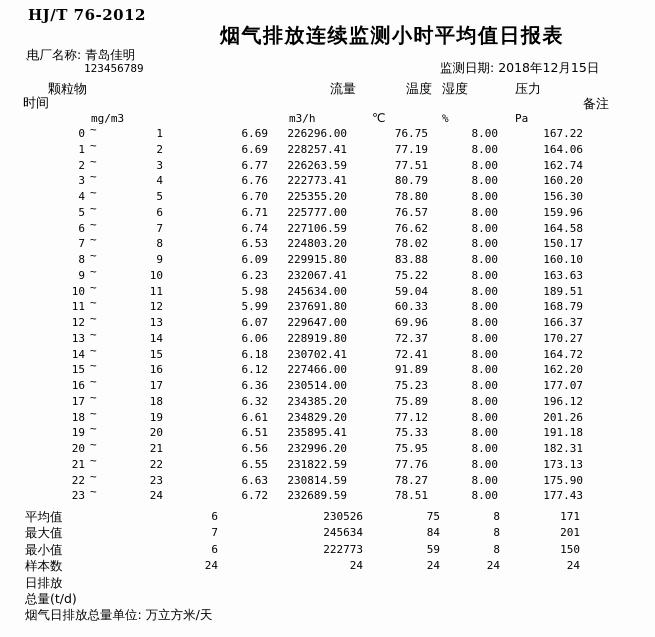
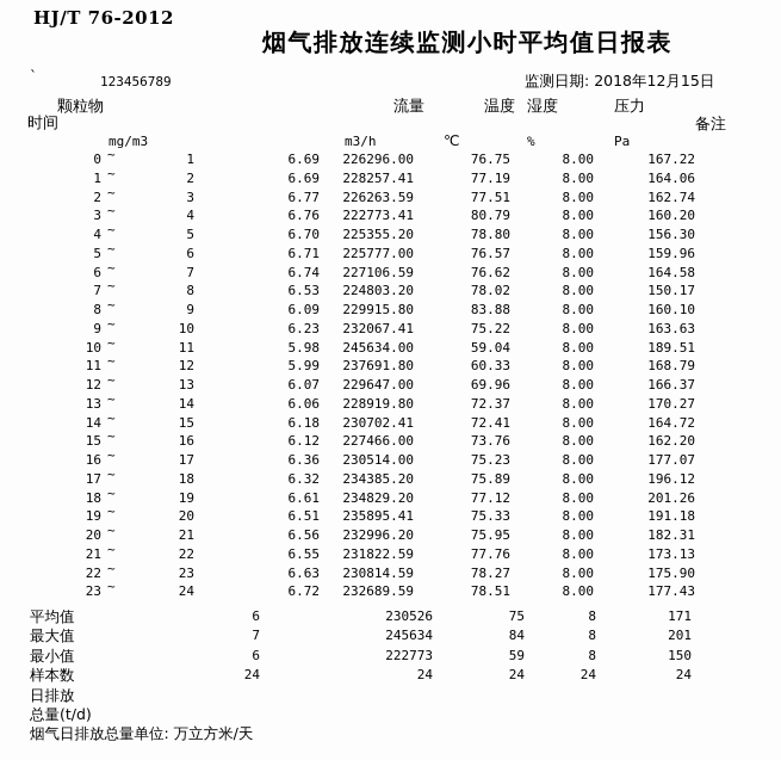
  HJ/T 76-2012
  烟气排放连续监测小时平均值日报表
- 电厂名称: 青岛佳明
  `
  123456789
  监测日期: 2018年12月15日
  颗粒物
  流量
  温度
  湿度
  压力
  时间
  备注
  mg/m3
  m3/h
  ℃
  %
  Pa
  0
  ~
  1
  6.69
  226296.00
  76.75
  8.00
  167.22
  1
  ~
  2
  6.69
  228257.41
  77.19
  8.00
  164.06
  2
  ~
  3
  6.77
  226263.59
  77.51
  8.00
  162.74
  3
  ~
  4
  6.76
  222773.41
  80.79
  8.00
  160.20
  4
  ~
  5
  6.70
  225355.20
  78.80
  8.00
  156.30
  5
  ~
  6
  6.71
  225777.00
  76.57
  8.00
  159.96
  6
  ~
  7
  6.74
  227106.59
  76.62
  8.00
  164.58
  7
  ~
  8
  6.53
  224803.20
  78.02
  8.00
  150.17
  8
  ~
  9
  6.09
  229915.80
  83.88
  8.00
  160.10
  9
  ~
  10
  6.23
  232067.41
  75.22
  8.00
  163.63
  10
  ~
  11
  5.98
  245634.00
  59.04
  8.00
  189.51
  11
  ~
  12
  5.99
  237691.80
  60.33
  8.00
  168.79
  12
  ~
  13
  6.07
  229647.00
  69.96
  8.00
  166.37
  13
  ~
  14
  6.06
  228919.80
  72.37
  8.00
  170.27
  14
  ~
  15
  6.18
  230702.41
  72.41
  8.00
  164.72
  15
  ~
  16
  6.12
  227466.00
- 91.89
+ 73.76
  8.00
  162.20
  16
  ~
  17
  6.36
  230514.00
  75.23
  8.00
  177.07
  17
  ~
  18
  6.32
  234385.20
  75.89
  8.00
  196.12
  18
  ~
  19
  6.61
  234829.20
  77.12
  8.00
  201.26
  19
  ~
  20
  6.51
  235895.41
  75.33
  8.00
  191.18
  20
  ~
  21
  6.56
  232996.20
  75.95
  8.00
  182.31
  21
  ~
  22
  6.55
  231822.59
  77.76
  8.00
  173.13
  22
  ~
  23
  6.63
  230814.59
  78.27
  8.00
  175.90
  23
  ~
  24
  6.72
  232689.59
  78.51
  8.00
  177.43
  平均值
  6
  230526
  75
  8
  171
  最大值
  7
  245634
  84
  8
  201
  最小值
  6
  222773
  59
  8
  150
  样本数
  24
  24
  24
  24
  24
  日排放
  总量(t/d)
  烟气日排放总量单位: 万立方米/天
